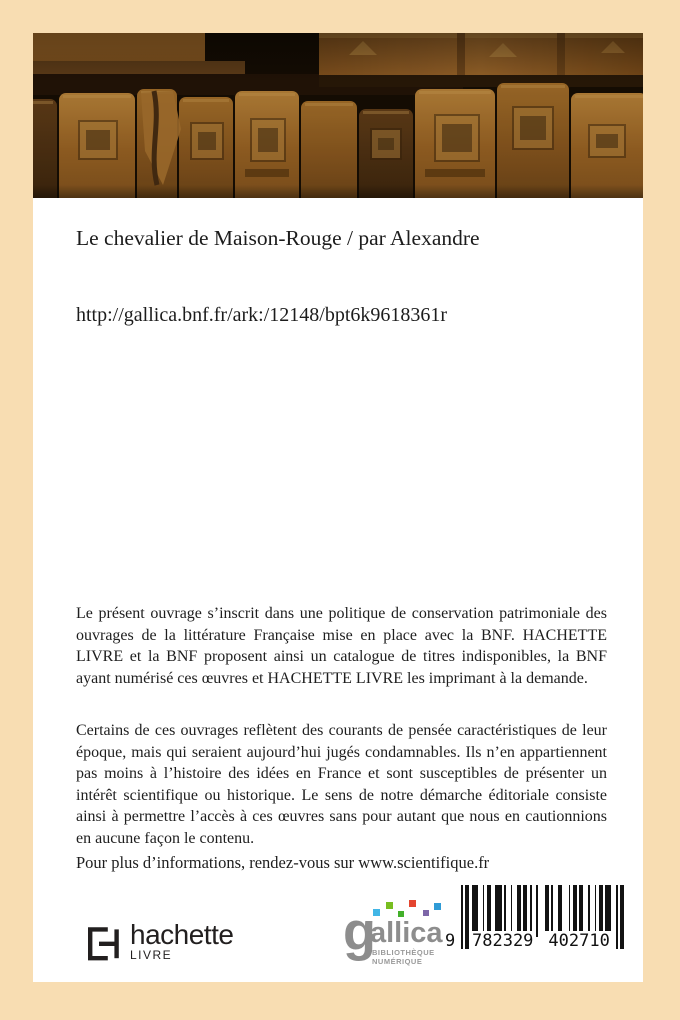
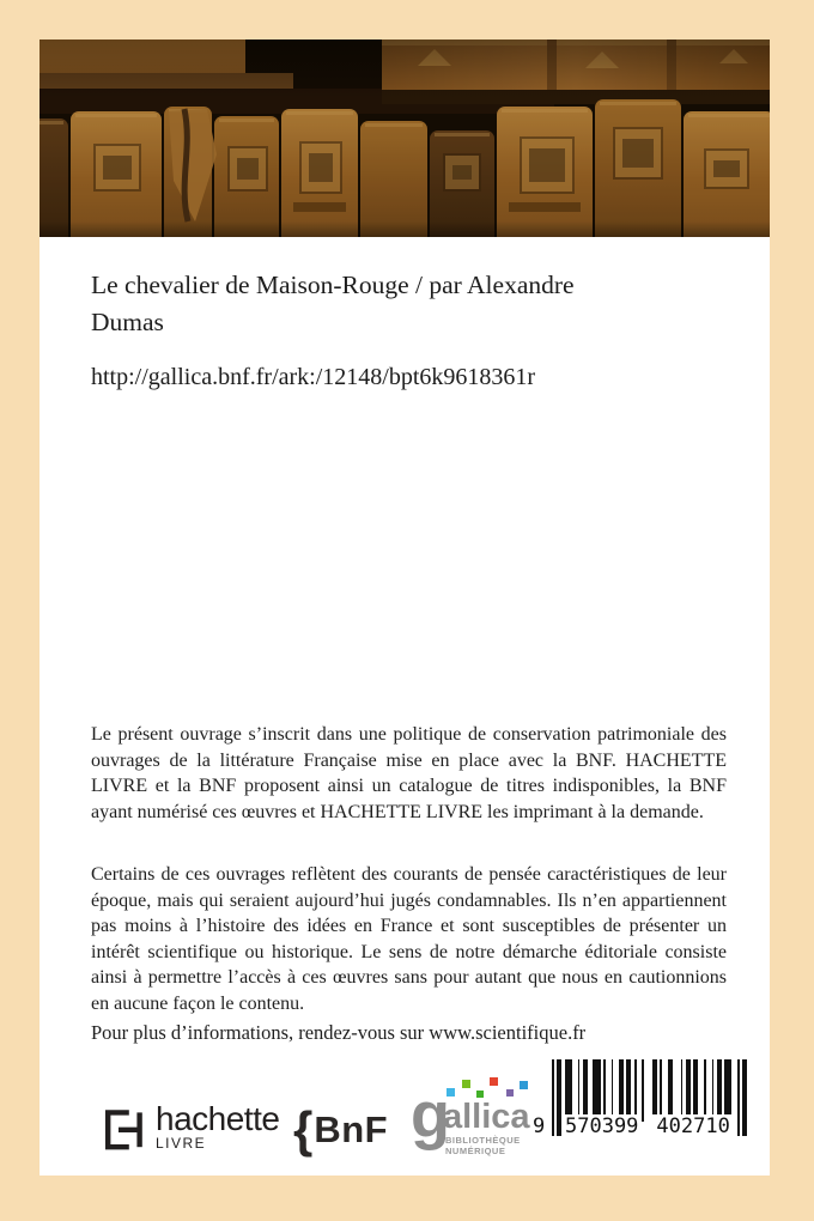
  Le chevalier de Maison-Rouge / par Alexandre
+ Dumas
  http://gallica.bnf.fr/ark:/12148/bpt6k9618361r
  Le présent ouvrage s’inscrit dans une politique de conservation patrimoniale des ouvrages de la littérature Française mise en place avec la BNF. HACHETTE LIVRE et la BNF proposent ainsi un catalogue de titres indisponibles, la BNF ayant numérisé ces œuvres et HACHETTE LIVRE les imprimant à la demande.
  Certains de ces ouvrages reflètent des courants de pensée caractéristiques de leur époque, mais qui seraient aujourd’hui jugés condamnables. Ils n’en appartiennent pas moins à l’histoire des idées en France et sont susceptibles de présenter un intérêt scientifique ou historique. Le sens de notre démarche éditoriale consiste ainsi à permettre l’accès à ces œuvres sans pour autant que nous en cautionnions en aucune façon le contenu.
  Pour plus d’informations, rendez-vous sur www.scientifique.fr
  hachette
  LIVRE
+ {
+ BnF
  g
  allica
  BIBLIOTHÈQUE
  NUMÉRIQUE
  9
- 782329
+ 570399
  402710
